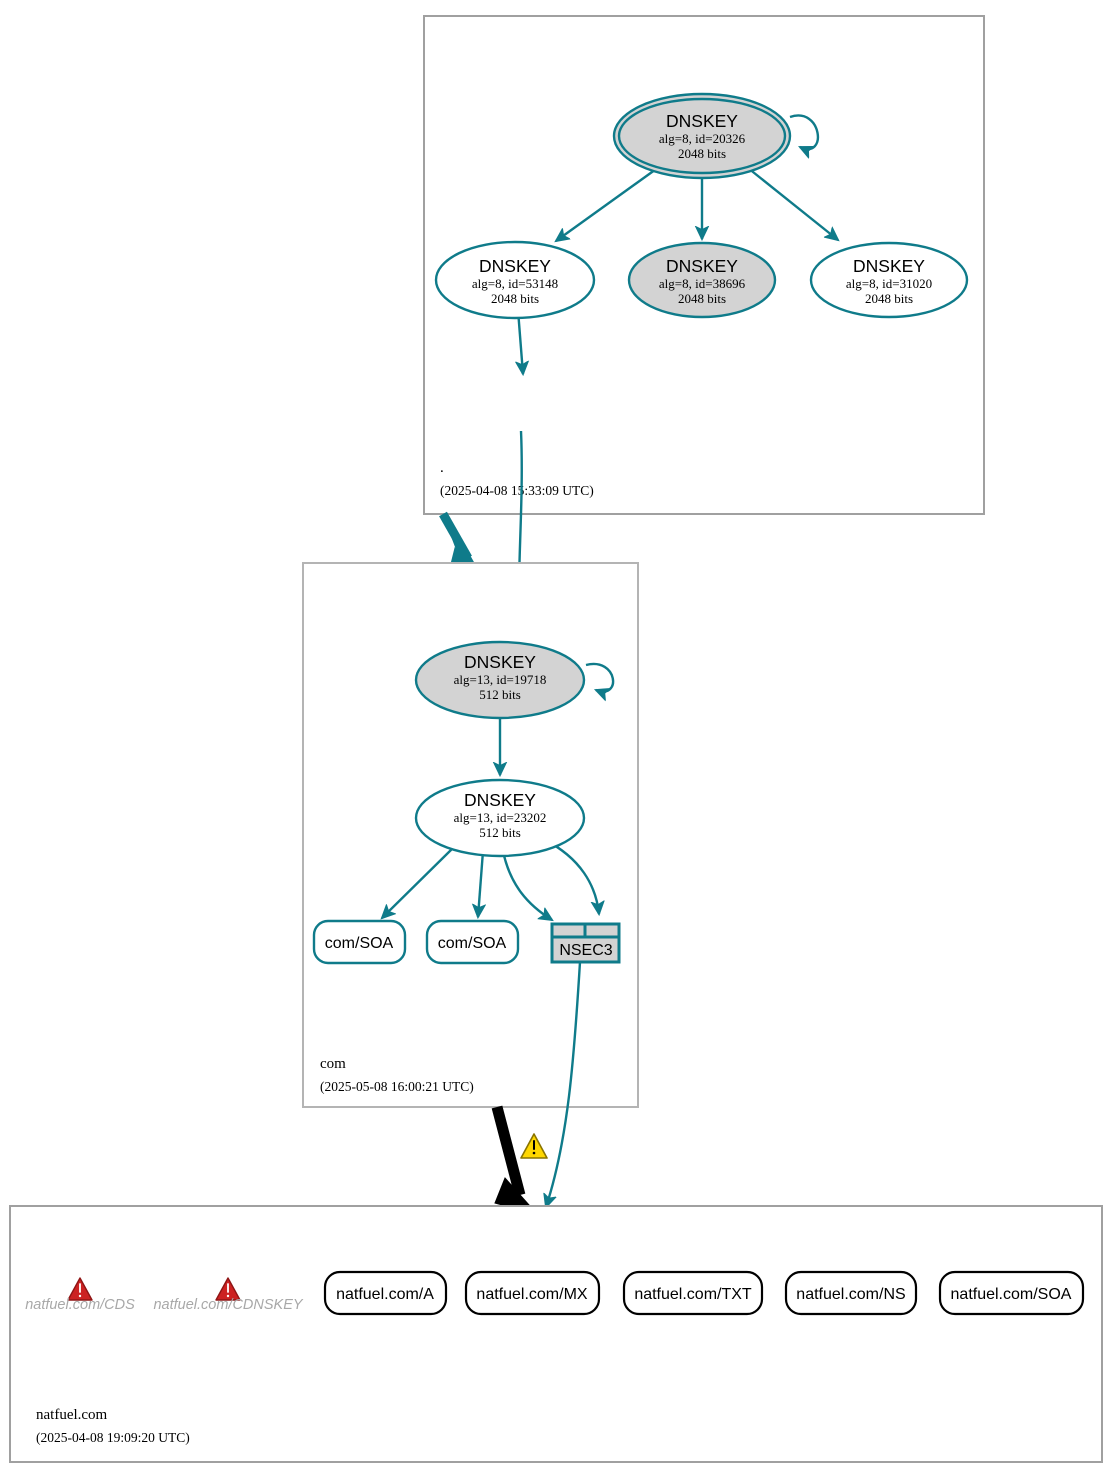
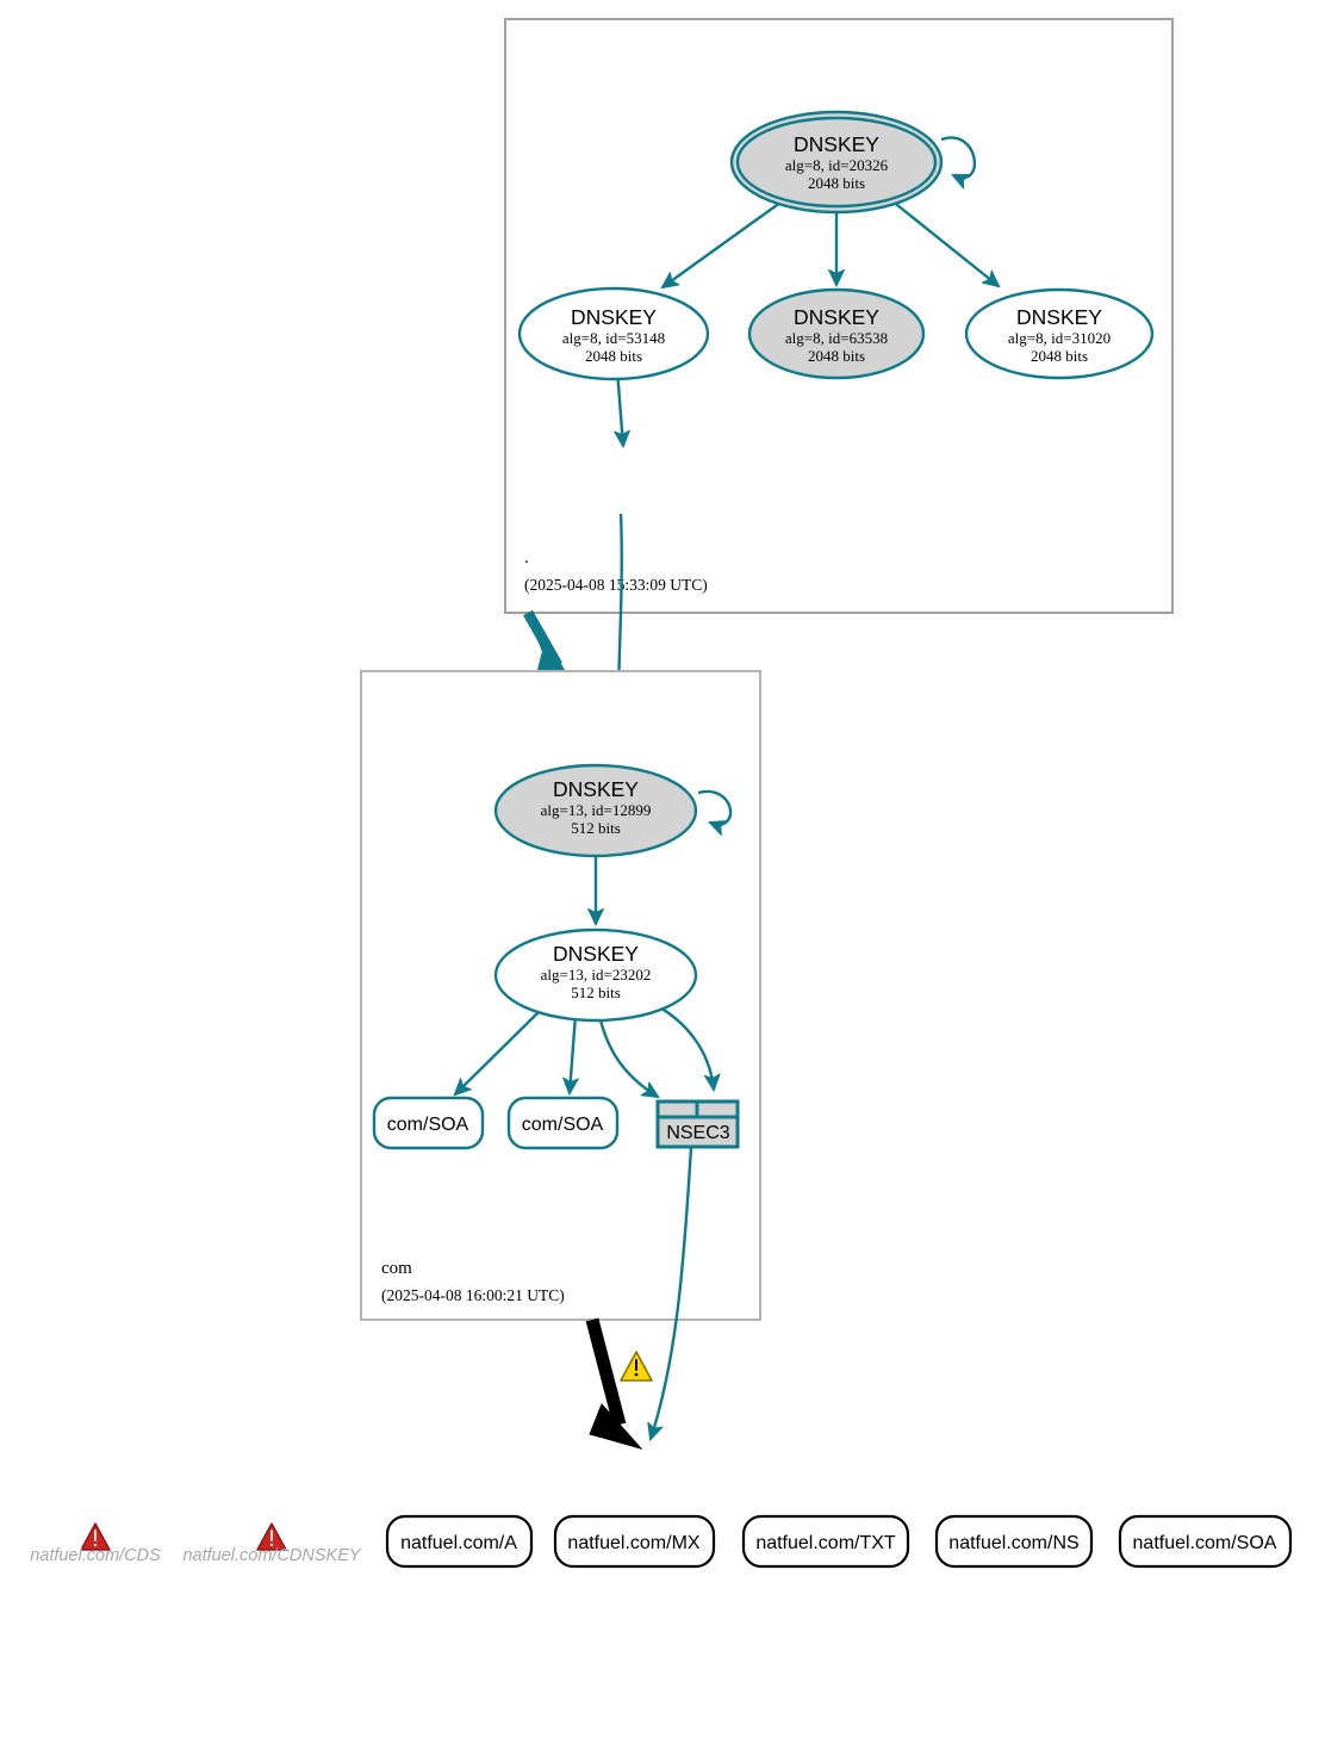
  .
  (2025-04-08 1:33:09 UTC)
  DNSKEY
  alg=8, id=20326
  2048 bits
  DNSKEY
  alg=8, id=53148
  2048 bits
  DNSKEY
- alg=8, id=38696
+ alg=8, id=63538
  2048 bits
  DNSKEY
  alg=8, id=31020
  2048 bits
  com
- (2025-05-08 16:00:21 UTC)
+ (2025-04-08 16:00:21 UTC)
  DNSKEY
- alg=13, id=19718
+ alg=13, id=12899
  512 bits
  DNSKEY
  alg=13, id=23202
  512 bits
  com/SOA
  com/SOA
  NSEC3
- natfuel.com
- (2025-04-08 19:09:20 UTC)
  natfuel.com/CDS
  natfuel.com/CDNSKEY
  natfuel.com/A
  natfuel.com/MX
  natfuel.com/TXT
  natfuel.com/NS
  natfuel.com/SOA
